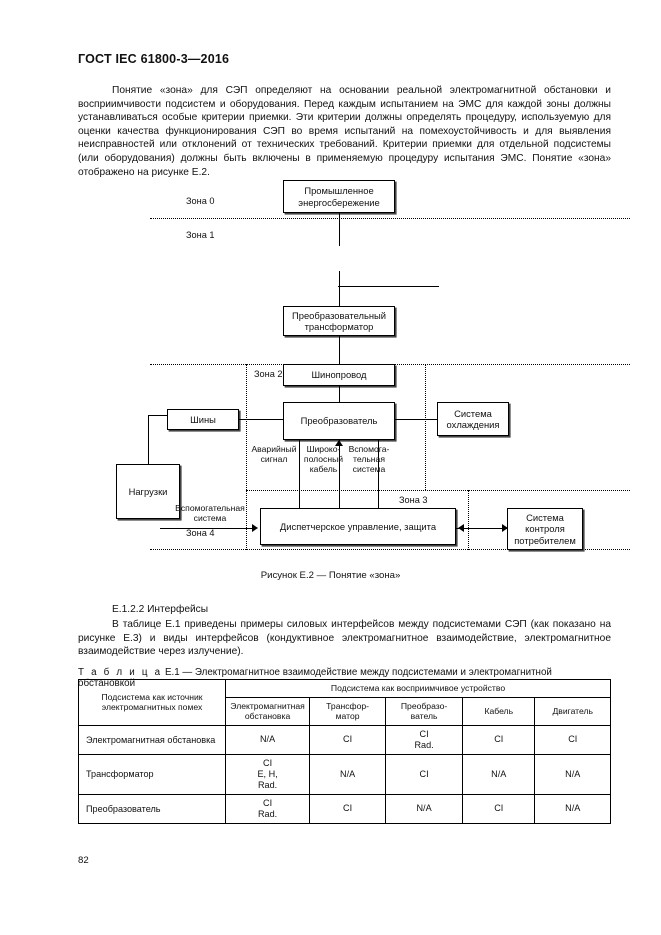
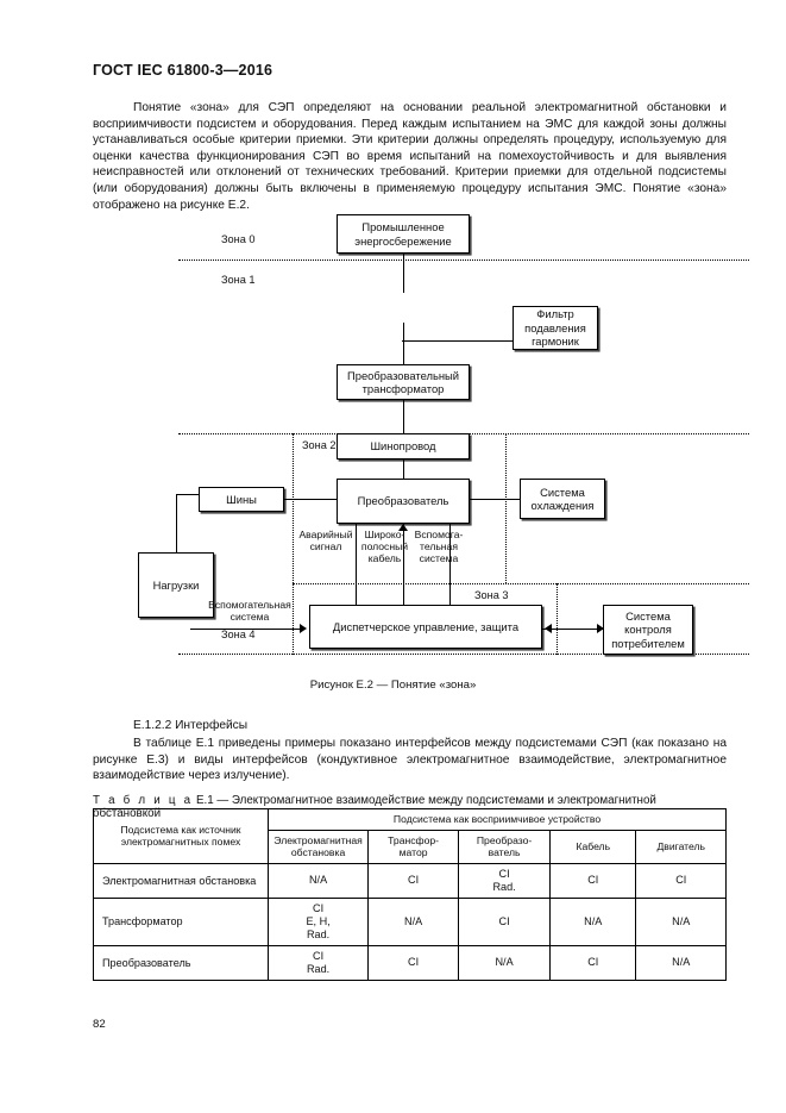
  ГОСТ IEC 61800-3—2016
  Понятие «зона» для СЭП определяют на основании реальной электромагнитной обстановки и восприимчивости подсистем и оборудования. Перед каждым испытанием на ЭМС для каждой зоны должны устанавливаться особые критерии приемки. Эти критерии должны определять процедуру, используемую для оценки качества функционирования СЭП во время испытаний на помехоустойчивость и для выявления неисправностей или отклонений от технических требований. Критерии приемки для отдельной подсистемы (или оборудования) должны быть включены в применяемую процедуру испытания ЭМС. Понятие «зона» отображено на рисунке Е.2.
  Зона 0
  Зона 1
  Зона 2
  Зона 3
  Зона 4
  Промышленное энергосбережение
+ Фильтр подавления гармоник
  Преобразовательный трансформатор
  Шинопровод
  Преобразователь
  Шины
  Система охлаждения
  Нагрузки
  Аварийный сигнал
  Широко- полосный кабель
  Вспомога- тельная система
  Диспетчерское управление, защита
  Вспомогательная система
  Система контроля потребителем
  Рисунок Е.2 — Понятие «зона»
  Е.1.2.2 Интерфейсы
- В таблице Е.1 приведены примеры силовых интерфейсов между подсистемами СЭП (как показано на рисунке Е.3) и виды интерфейсов (кондуктивное электромагнитное взаимодействие, электромагнитное взаимодействие через излучение).
+ В таблице Е.1 приведены примеры показано интерфейсов между подсистемами СЭП (как показано на рисунке Е.3) и виды интерфейсов (кондуктивное электромагнитное взаимодействие, электромагнитное взаимодействие через излучение).
  Т а б л и ц а Е.1 — Электромагнитное взаимодействие между подсистемами и электромагнитной обстановкой
  Подсистема как источник электромагнитных помех	Подсистема как восприимчивое устройство
  Электромагнитная обстановка	Трансфор- матор	Преобразо- ватель	Кабель	Двигатель
  Электромагнитная обстановка	N/A	CI	CIRad.	CI	CI
  Трансформатор	CIE, H,Rad.	N/A	CI	N/A	N/A
  Преобразователь	CIRad.	CI	N/A	CI	N/A
  82
